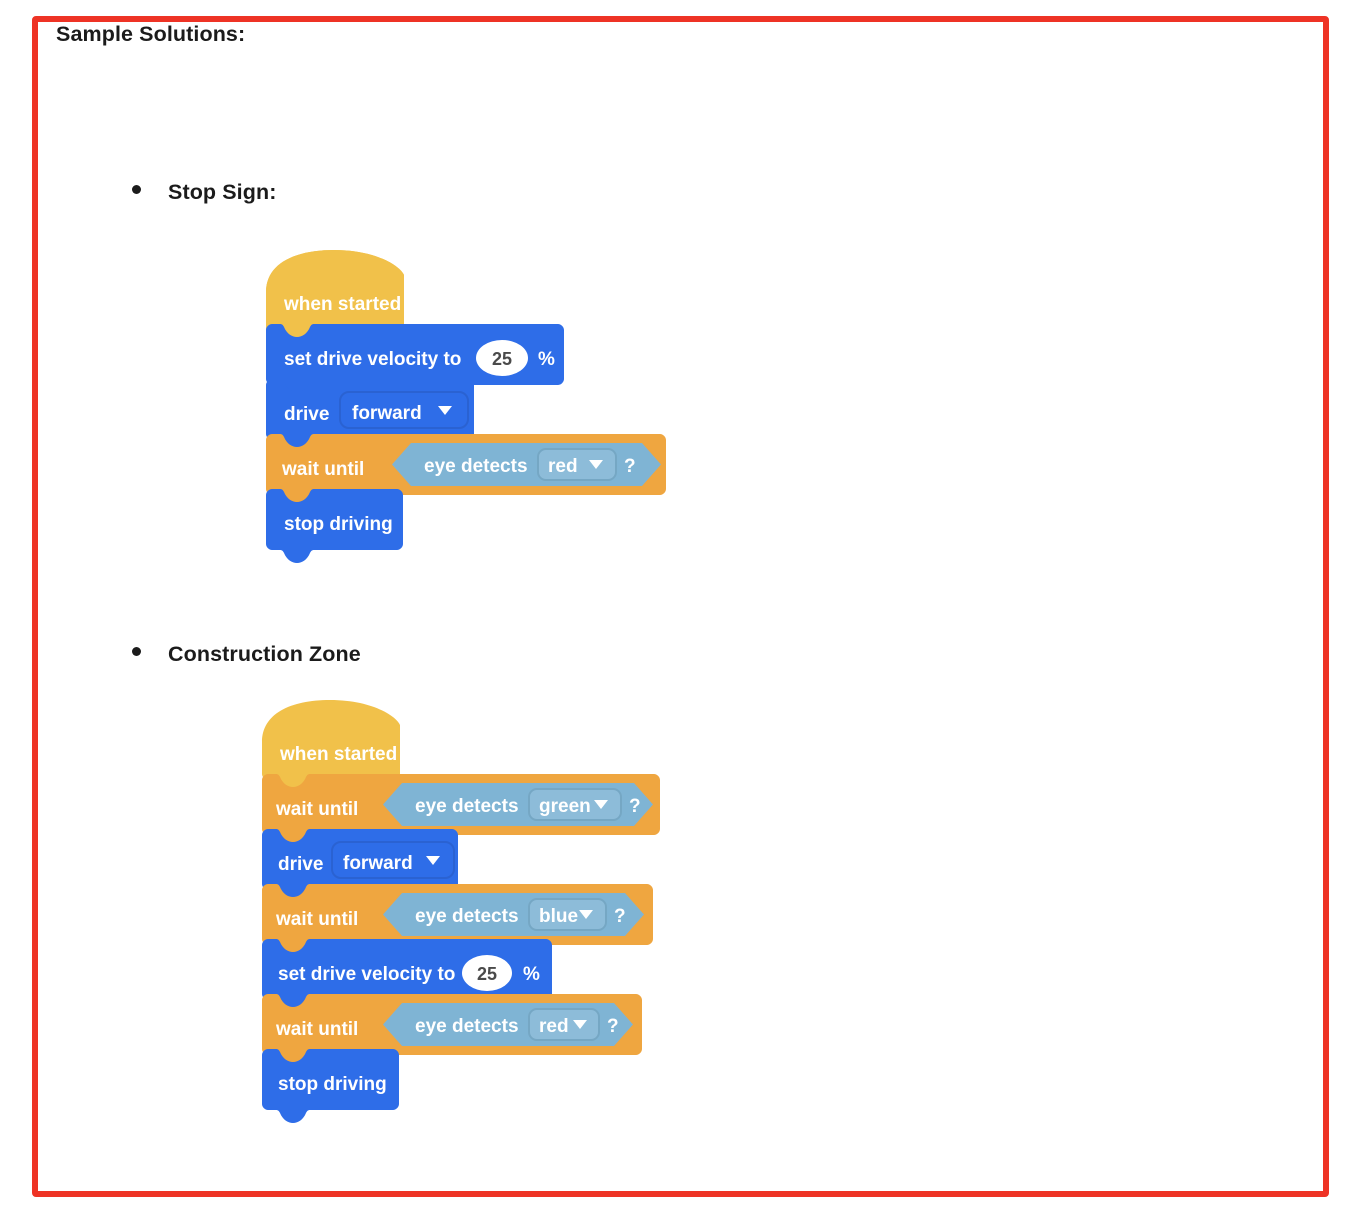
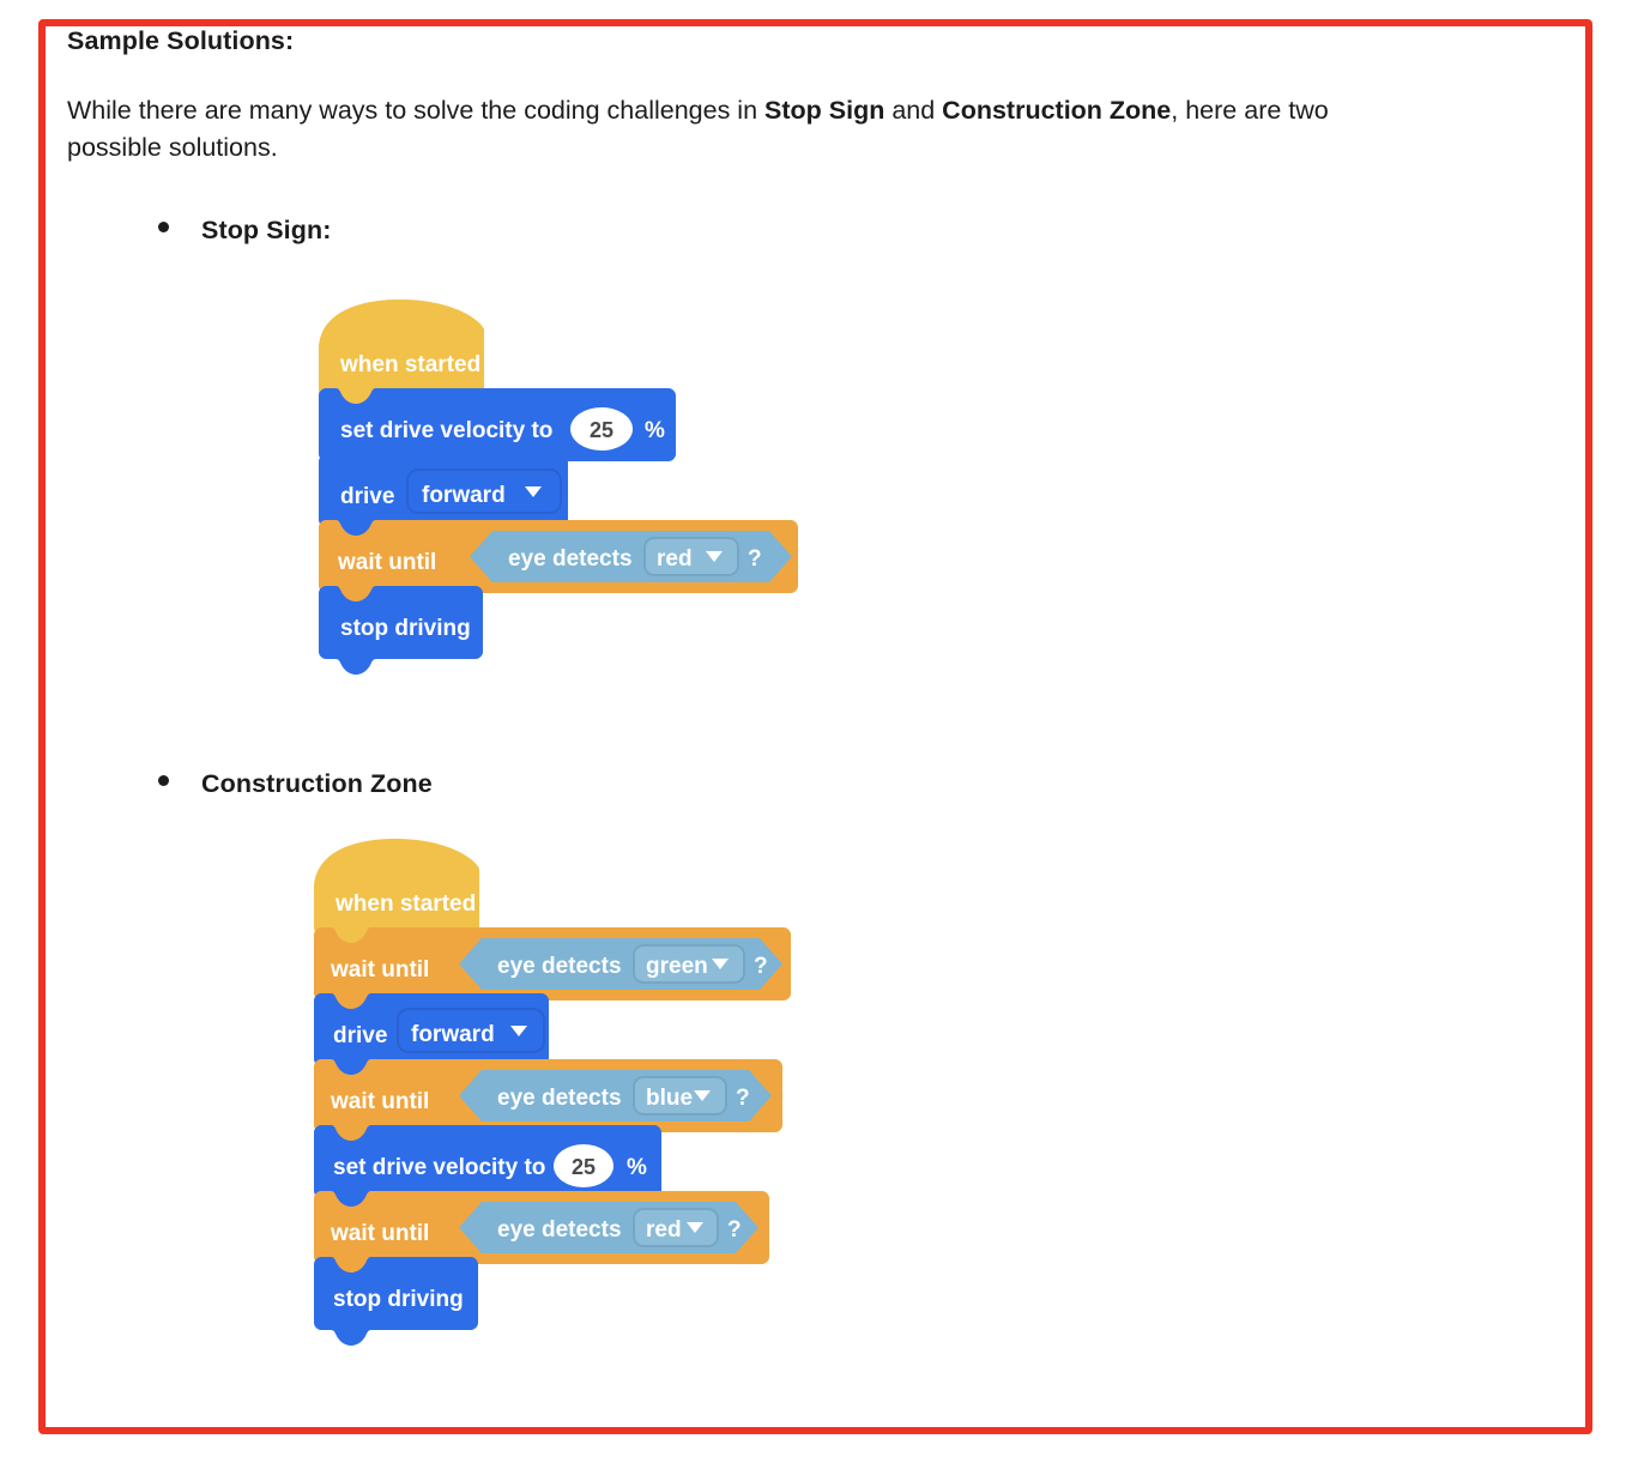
  Sample Solutions:
+ While there are many ways to solve the coding challenges in Stop Sign and Construction Zone, here are two possible solutions.
  Stop Sign:
  Construction Zone
  when started
  set drive velocity to
  25
  %
  drive
  forward
  wait until
  eye detects
  red
  ?
  stop driving
  when started
  wait until
  eye detects
  green
  ?
  drive
  forward
  wait until
  eye detects
  blue
  ?
  set drive velocity to
  25
  %
  wait until
  eye detects
  red
  ?
  stop driving
